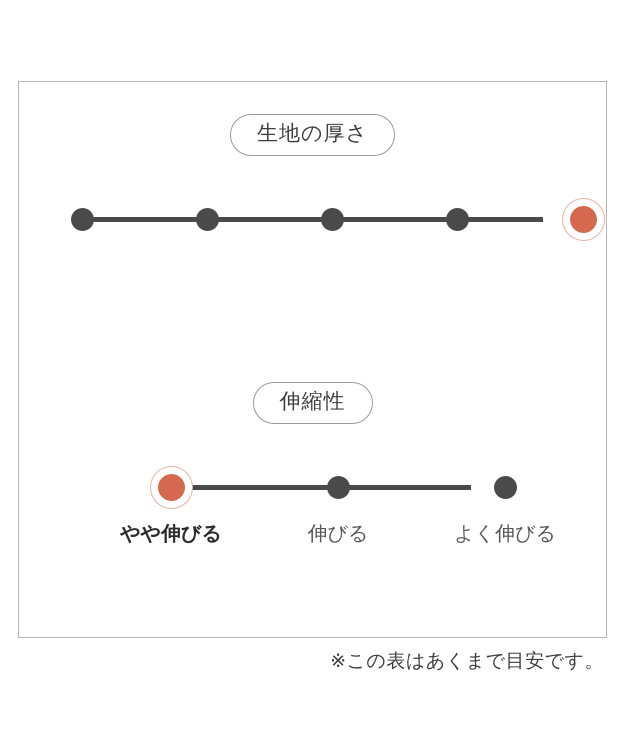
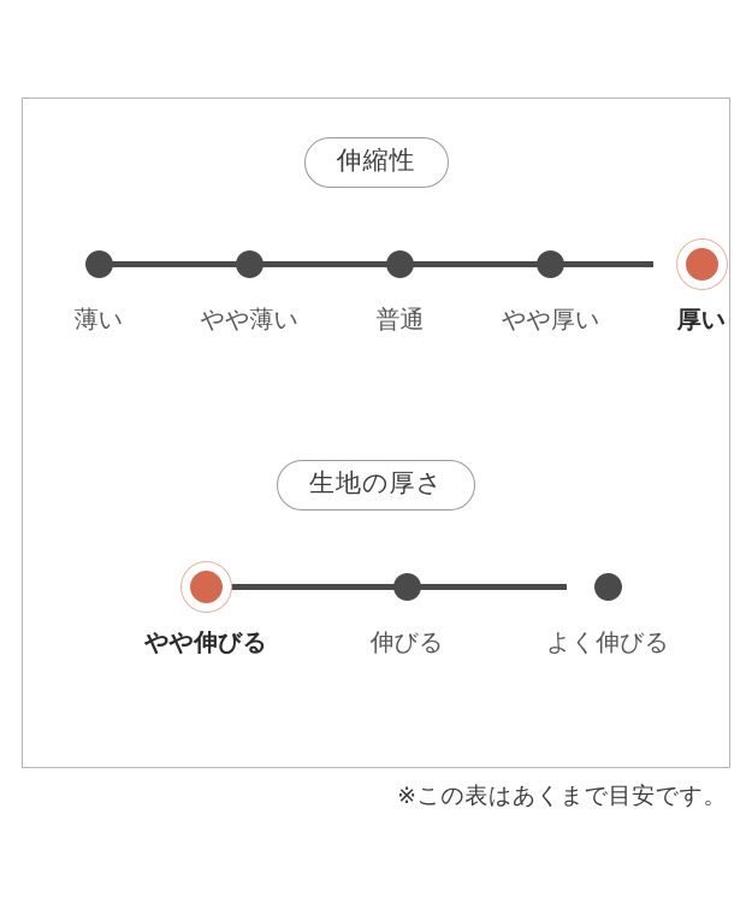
- 生地の厚さ
+ 伸縮性
+ 薄い
+ やや薄い
+ 普通
+ やや厚い
+ 厚い
- 伸縮性
+ 生地の厚さ
  やや伸びる
  伸びる
  よく伸びる
  ※この表はあくまで目安です。
